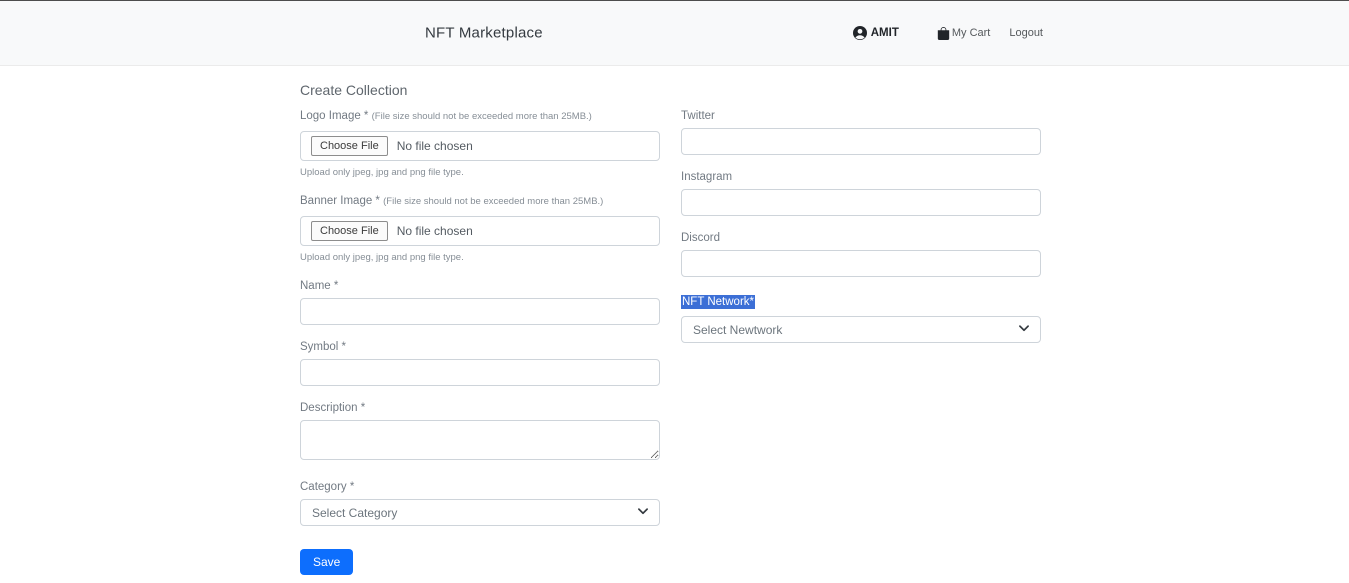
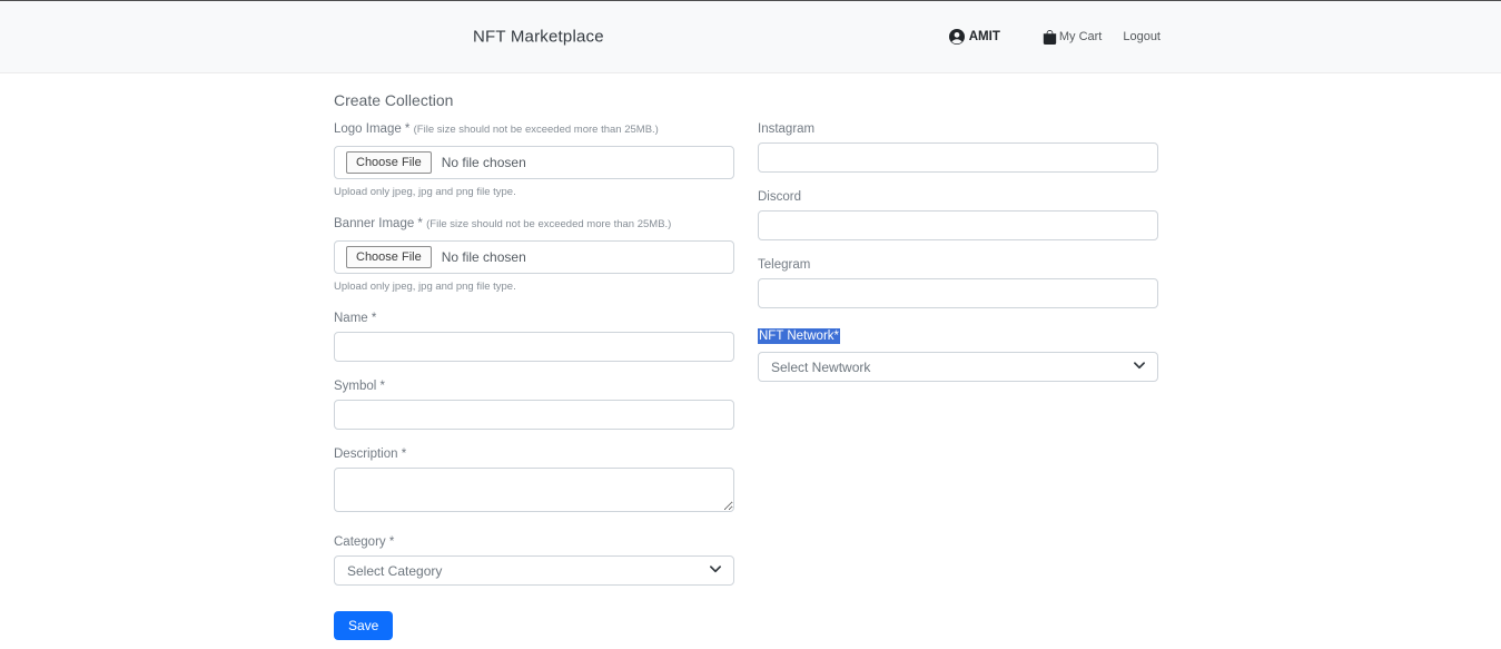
  NFT Marketplace
  AMIT
  My Cart
  Logout
  Create Collection
  Logo Image * (File size should not be exceeded more than 25MB.)
  Choose File
  No file chosen
  Upload only jpeg, jpg and png file type.
  Banner Image * (File size should not be exceeded more than 25MB.)
  Choose File
  No file chosen
  Upload only jpeg, jpg and png file type.
  Name *
  Symbol *
  Description *
  Category *
  Select Category
  Save
- Twitter
  Instagram
  Discord
+ Telegram
  NFT Network*
  Select Newtwork
